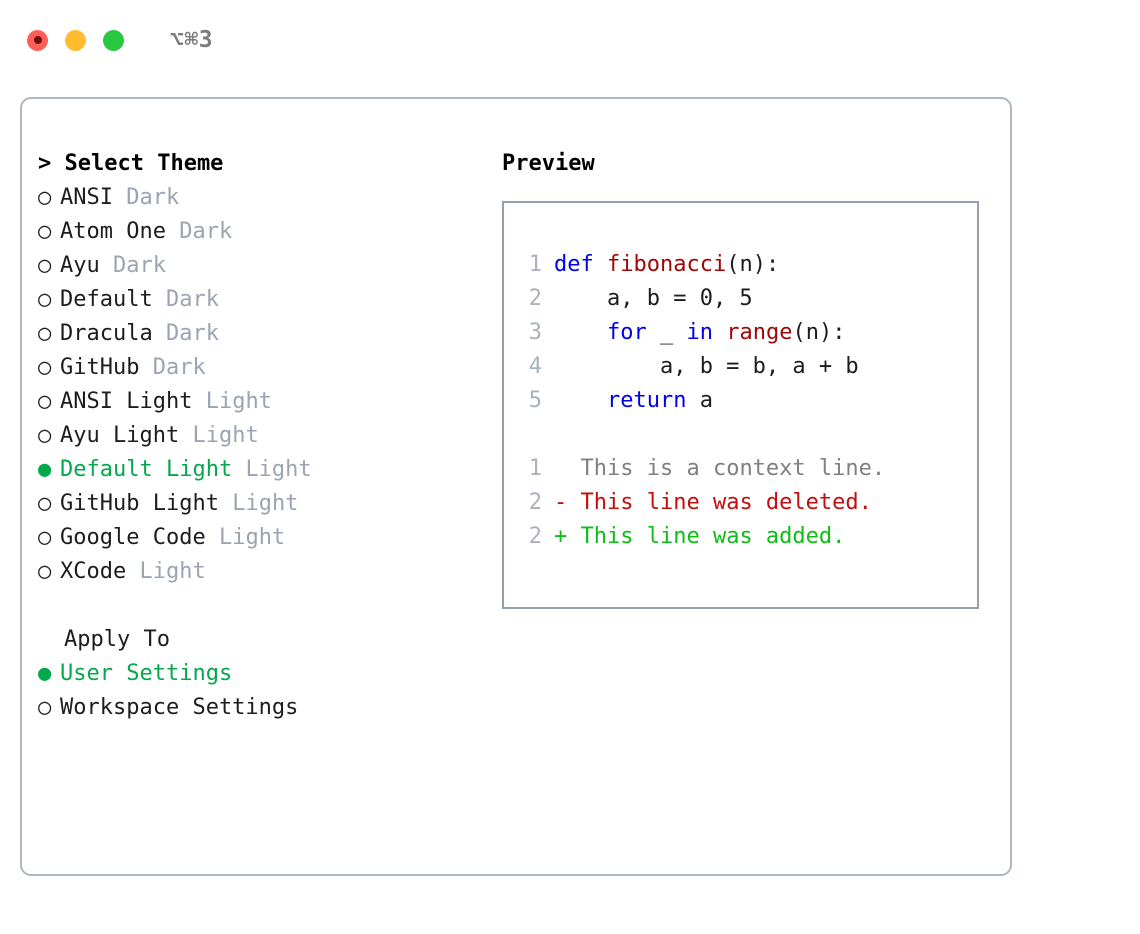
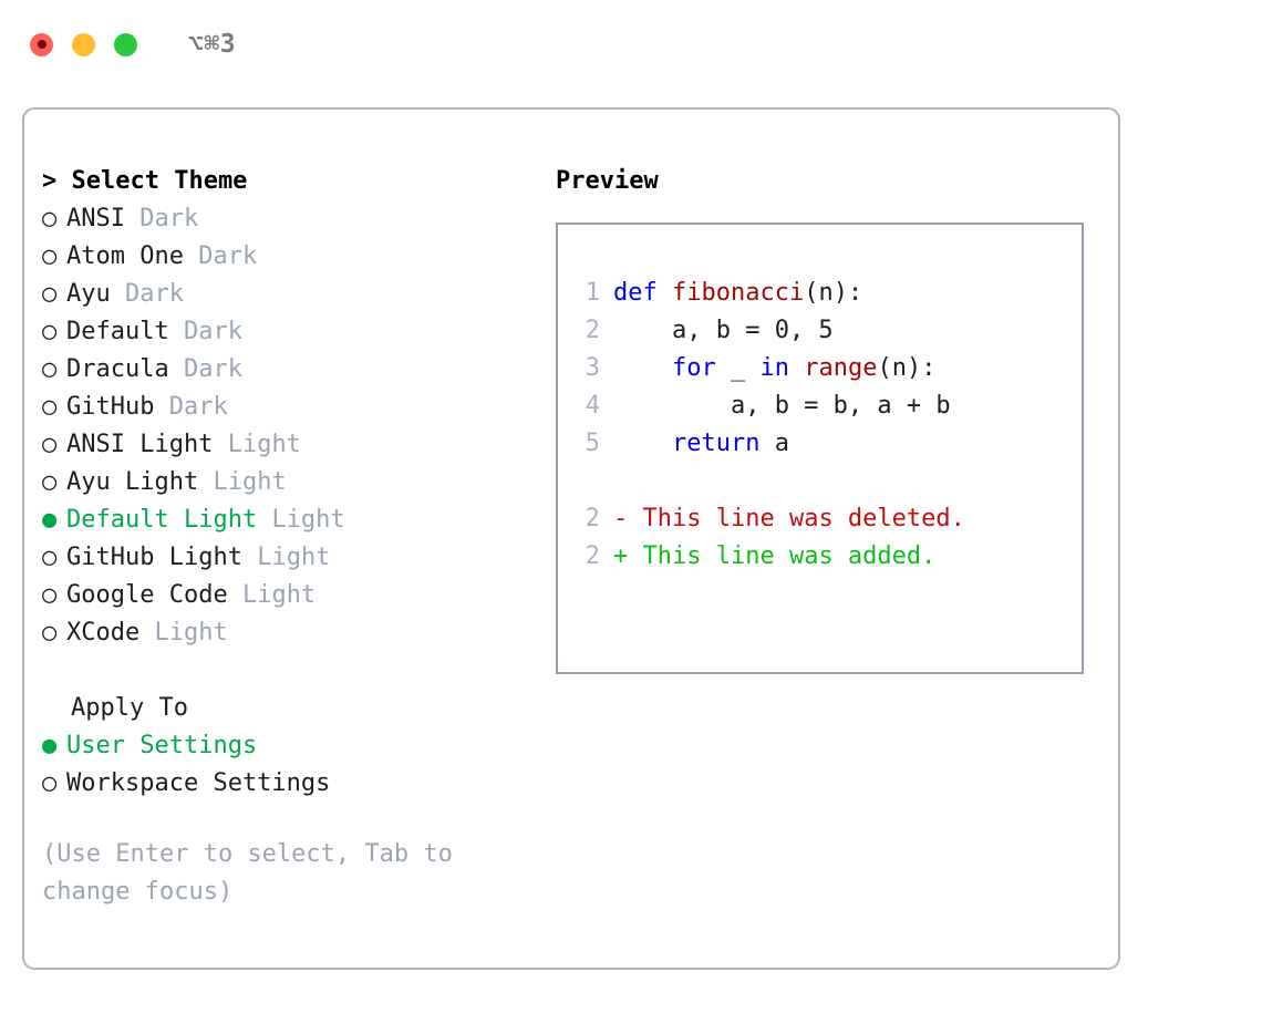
  ⌥⌘3
  > Select Theme
  ○ ANSI Dark
  ○ Atom One Dark
  ○ Ayu Dark
  ○ Default Dark
  ○ Dracula Dark
  ○ GitHub Dark
  ○ ANSI Light Light
  ○ Ayu Light Light
  ● Default Light Light
  ○ GitHub Light Light
  ○ Google Code Light
  ○ XCode Light
  Apply To
  ● User Settings
  ○ Workspace Settings
+ (Use Enter to select, Tab to change focus)
  Preview
  1 def fibonacci(n):
  2 a, b = 0, 5
  3 for _ in range(n):
  4 a, b = b, a + b
  5 return a
- 1 This is a context line.
  2 - This line was deleted.
  2 + This line was added.
